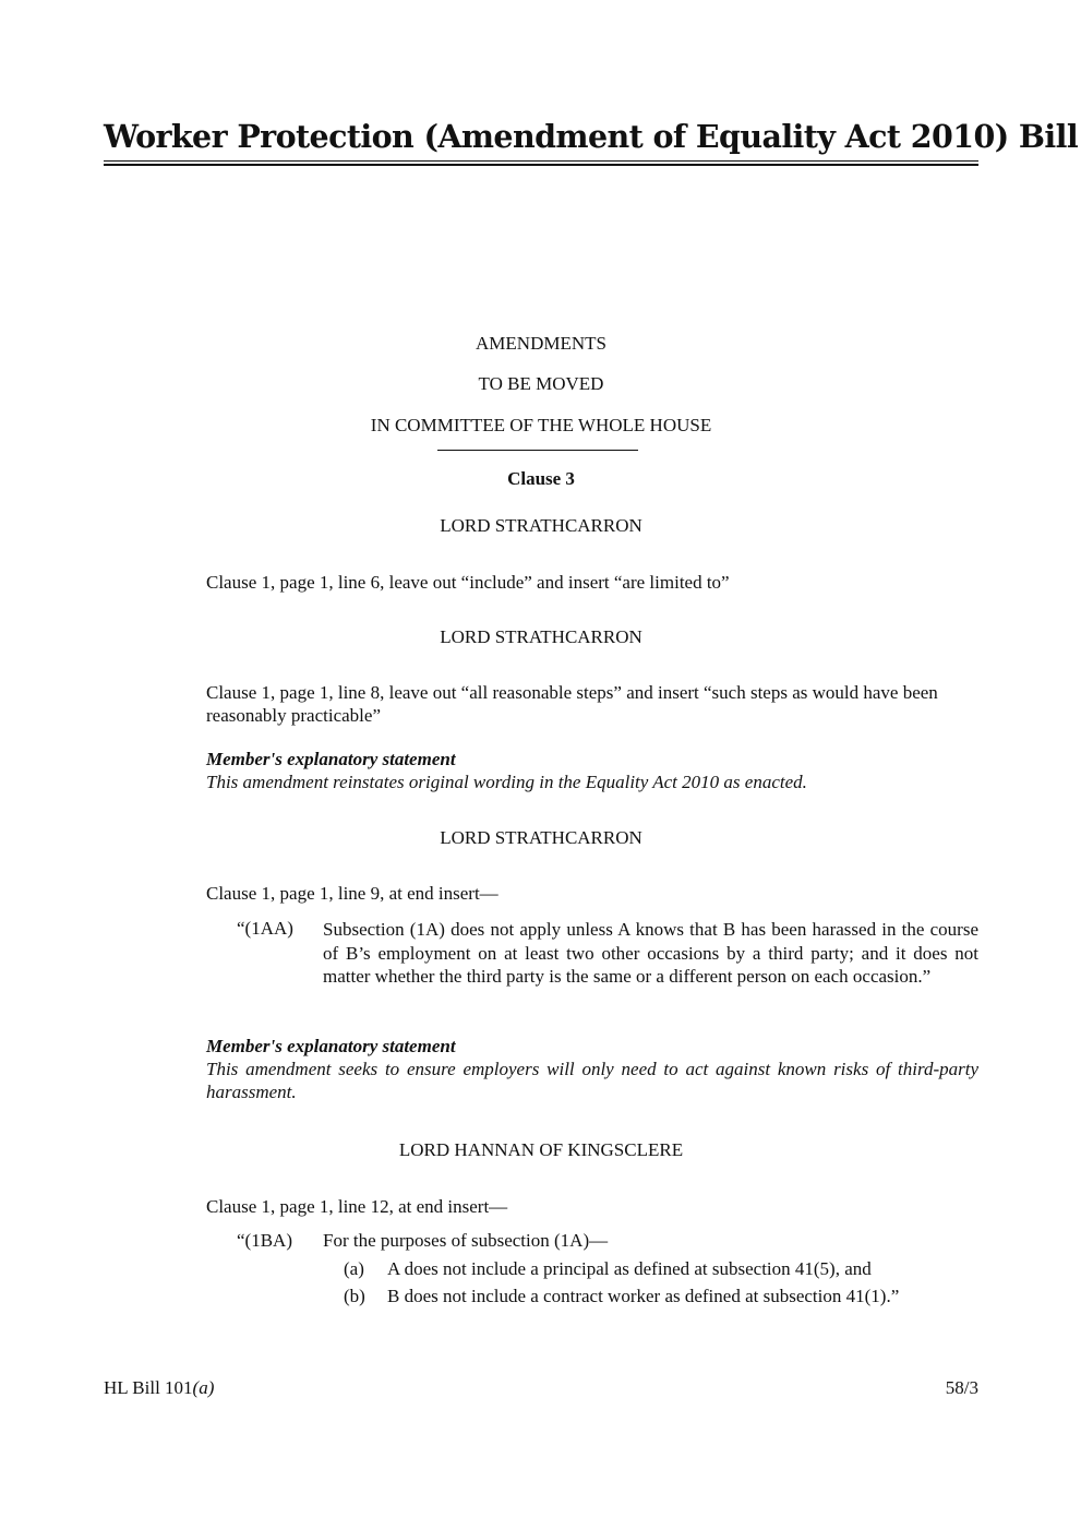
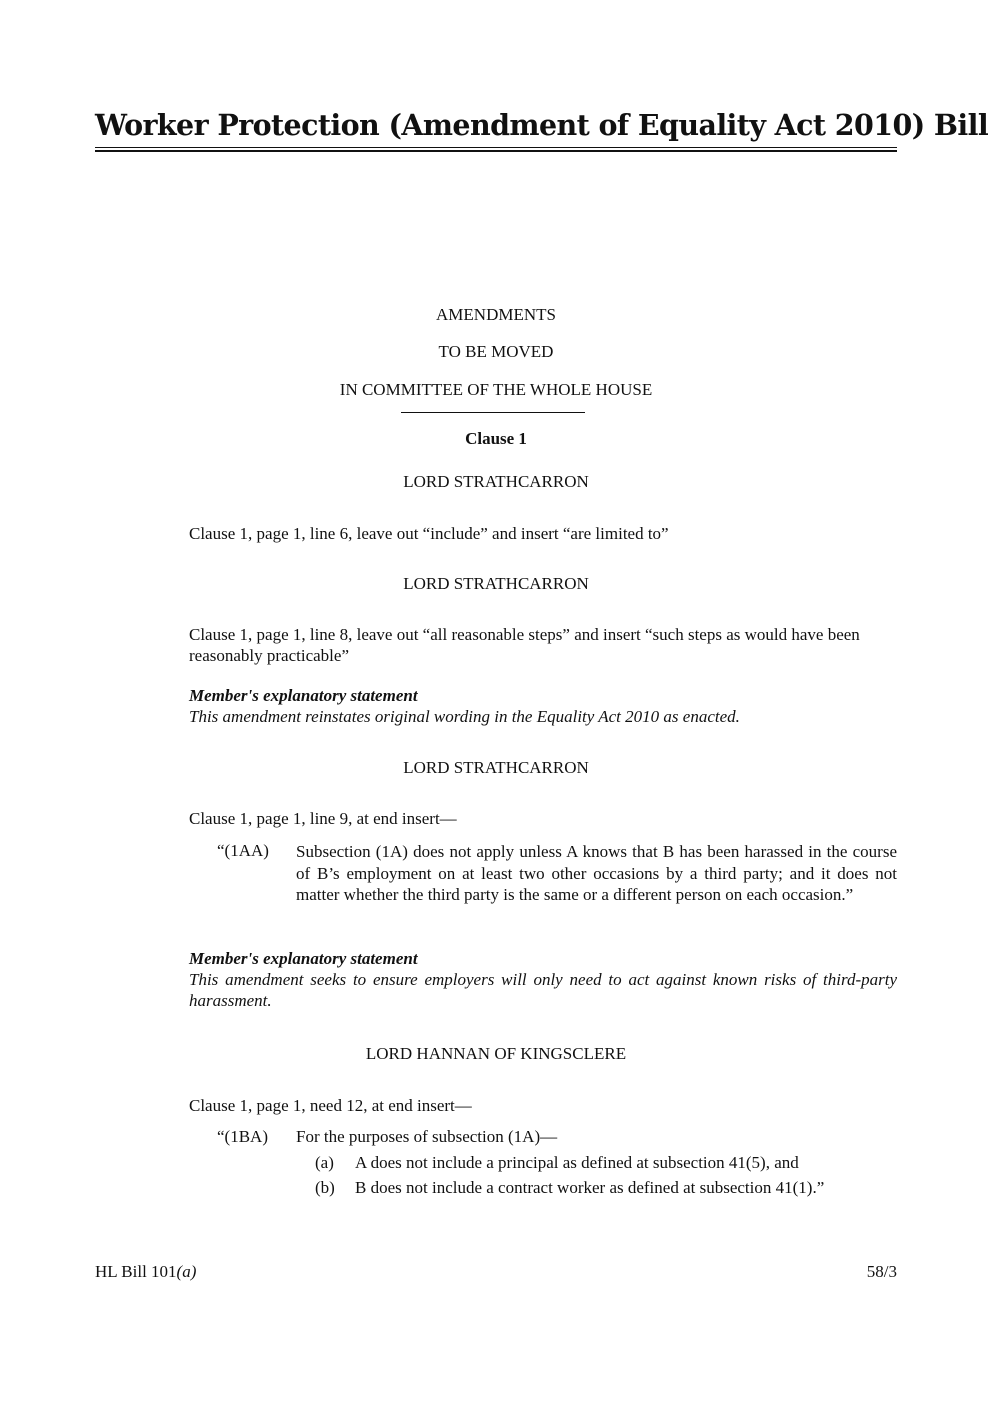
  Worker Protection (Amendment of Equality Act 2010) Bill
  AMENDMENTS
  TO BE MOVED
  IN COMMITTEE OF THE WHOLE HOUSE
- Clause 3
+ Clause 1
  LORD STRATHCARRON
  Clause 1, page 1, line 6, leave out “include” and insert “are limited to”
  LORD STRATHCARRON
  Clause 1, page 1, line 8, leave out “all reasonable steps” and insert “such steps as would have been reasonably practicable”
  Member's explanatory statement
  This amendment reinstates original wording in the Equality Act 2010 as enacted.
  LORD STRATHCARRON
  Clause 1, page 1, line 9, at end insert—
  “(1AA)
  Subsection (1A) does not apply unless A knows that B has been harassed in the course of B’s employment on at least two other occasions by a third party; and it does not matter whether the third party is the same or a different person on each occasion.”
  Member's explanatory statement
  This amendment seeks to ensure employers will only need to act against known risks of third-party harassment.
  LORD HANNAN OF KINGSCLERE
- Clause 1, page 1, line 12, at end insert—
+ Clause 1, page 1, need 12, at end insert—
  “(1BA)
  For the purposes of subsection (1A)—
  (a)
  A does not include a principal as defined at subsection 41(5), and
  (b)
  B does not include a contract worker as defined at subsection 41(1).”
  HL Bill 101(a)
  58/3
